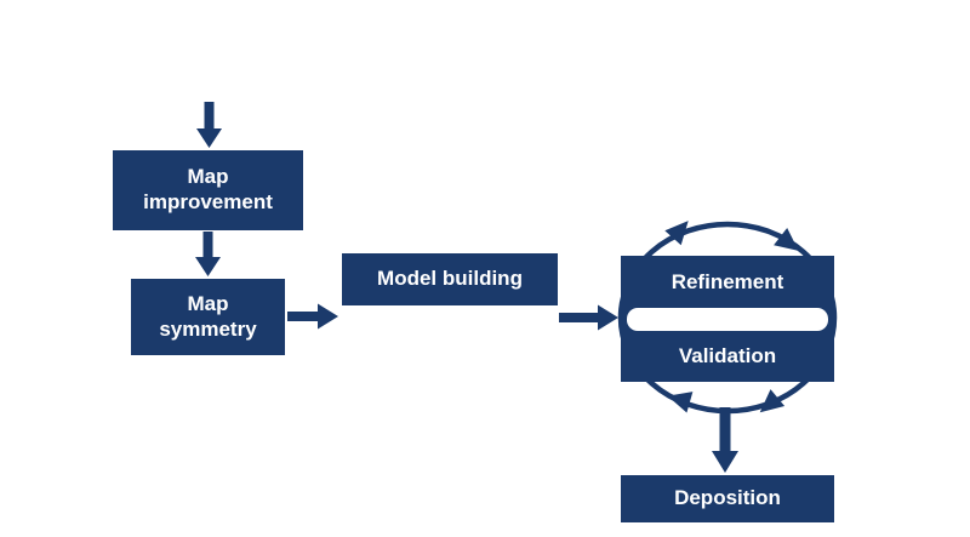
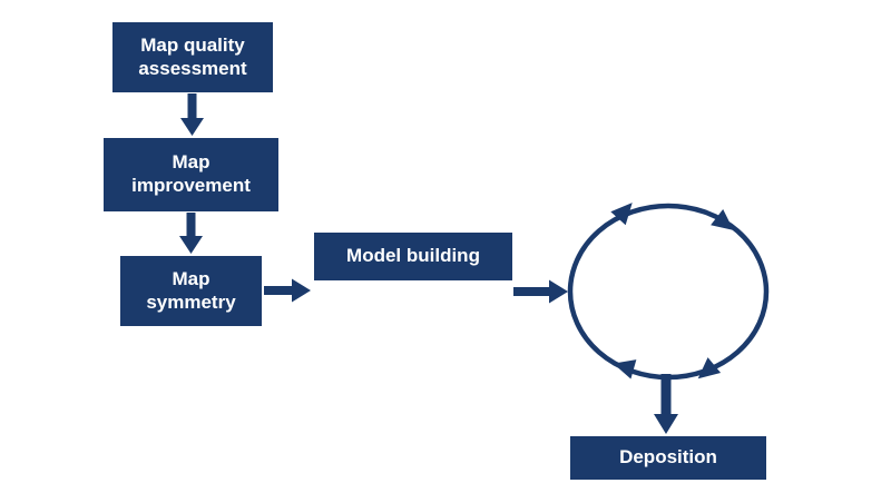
+ Map quality
+ assessment
  Map
  improvement
  Map
  symmetry
  Model building
- Refinement
- Validation
  Deposition
